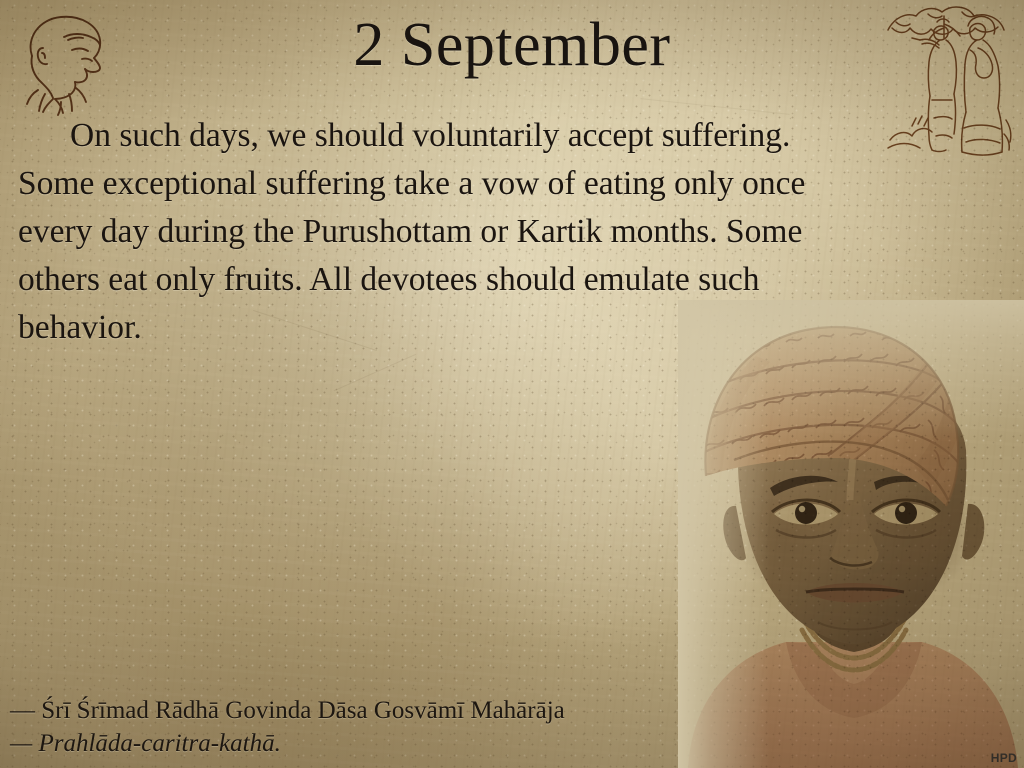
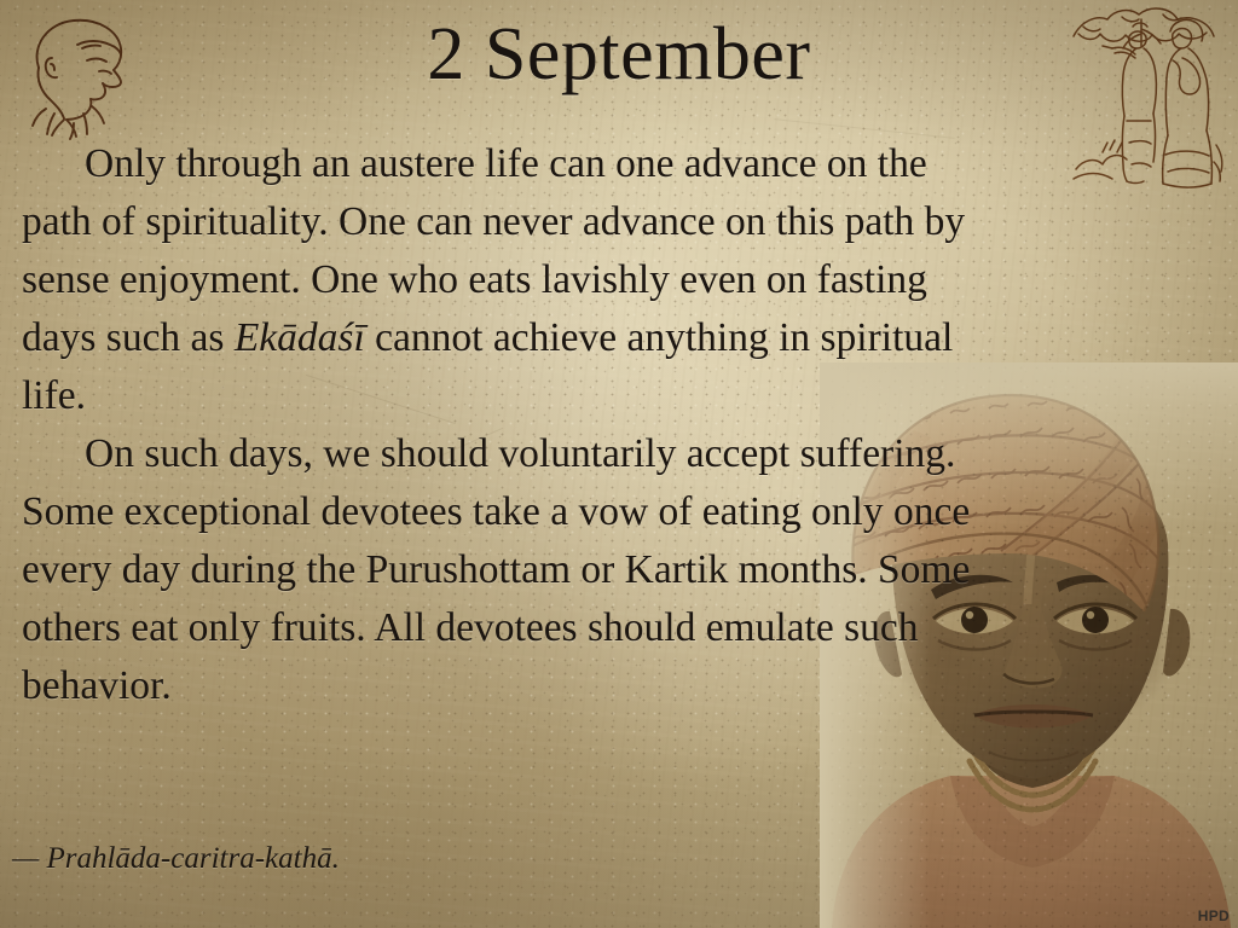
  2 September
+ Only through an austere life can one advance on the path of spirituality. One can never advance on this path by sense enjoyment. One who eats lavishly even on fasting days such as Ekādaśī cannot achieve anything in spiritual life.
- On such days, we should voluntarily accept suffering. Some exceptional suffering take a vow of eating only once every day during the Purushottam or Kartik months. Some others eat only fruits. All devotees should emulate such behavior.
+ On such days, we should voluntarily accept suffering. Some exceptional devotees take a vow of eating only once every day during the Purushottam or Kartik months. Some others eat only fruits. All devotees should emulate such behavior.
- — Śrī Śrīmad Rādhā Govinda Dāsa Gosvāmī Mahārāja
  — Prahlāda-caritra-kathā.
  HPD
